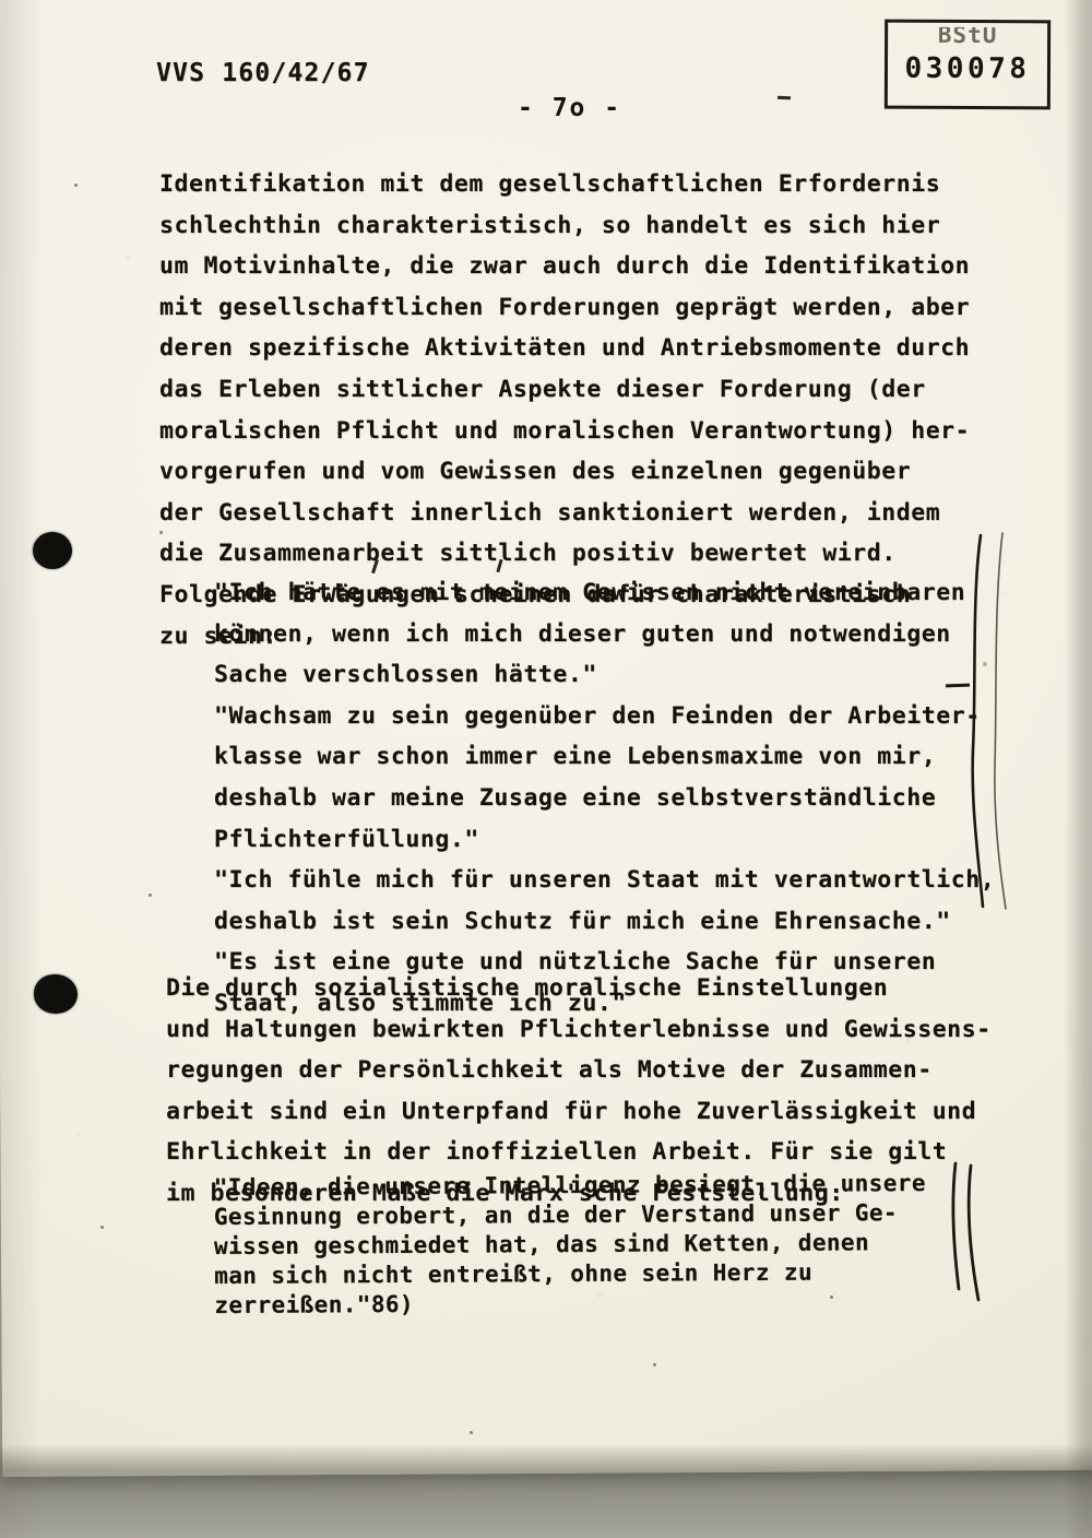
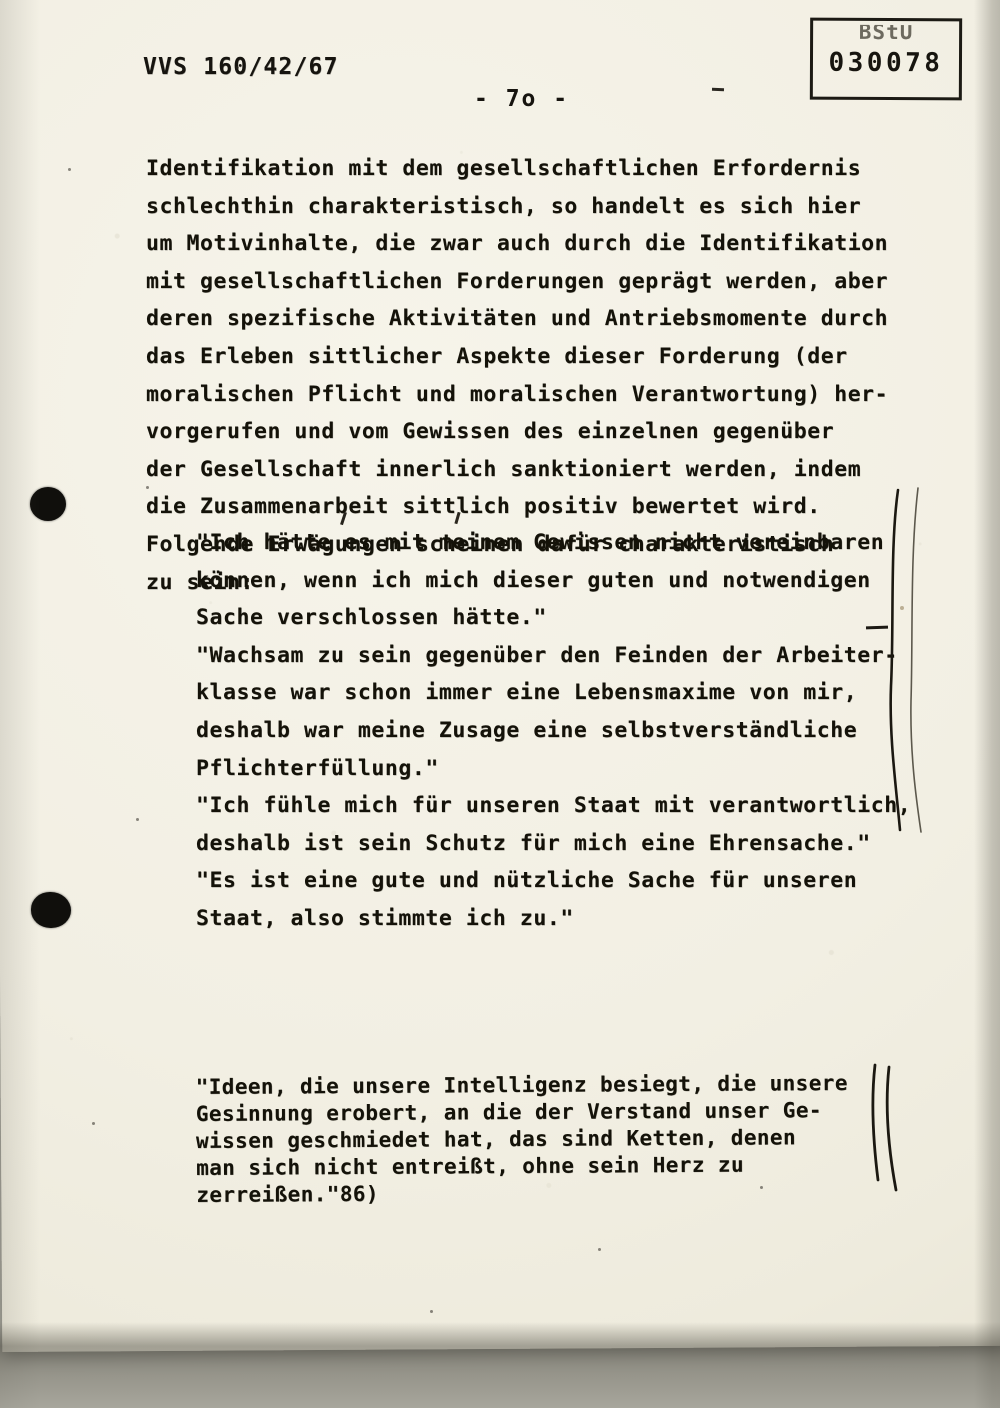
  VVS 160/42/67
  - 7o -
  BStU
  030078
  Identifikation mit dem gesellschaftlichen Erfordernis
  schlechthin charakteristisch, so handelt es sich hier
  um Motivinhalte, die zwar auch durch die Identifikation
  mit gesellschaftlichen Forderungen geprägt werden, aber
  deren spezifische Aktivitäten und Antriebsmomente durch
  das Erleben sittlicher Aspekte dieser Forderung (der
  moralischen Pflicht und moralischen Verantwortung) her-
  vorgerufen und vom Gewissen des einzelnen gegenüber
  der Gesellschaft innerlich sanktioniert werden, indem
  die Zusammenarbeit sittlich positiv bewertet wird.
  Folgende Erwägungen scheinen dafür charakteristisch
  zu sein:
  "Ich hätte es mit meinem Gewissen nicht vereinbaren
  können, wenn ich mich dieser guten und notwendigen
  Sache verschlossen hätte."
  "Wachsam zu sein gegenüber den Feinden der Arbeiter
  klasse war schon immer eine Lebensmaxime von mir,
  deshalb war meine Zusage eine selbstverständliche
  Pflichterfüllung."
  "Ich fühle mich für unseren Staat mit verantwortlich,
  deshalb ist sein Schutz für mich eine Ehrensache."
  "Es ist eine gute und nützliche Sache für unseren
  Staat, also stimmte ich zu."
- Die durch sozialistische moralische Einstellungen
- und Haltungen bewirkten Pflichterlebnisse und Gewissens-
- regungen der Persönlichkeit als Motive der Zusammen-
- arbeit sind ein Unterpfand für hohe Zuverlässigkeit und
- Ehrlichkeit in der inoffiziellen Arbeit. Für sie gilt
- im besonderen Maße die Marx'sche Feststellung:
  "Ideen, die unsere Intelligenz besiegt, die unsere
  Gesinnung erobert, an die der Verstand unser Ge-
  wissen geschmiedet hat, das sind Ketten, denen
  man sich nicht entreißt, ohne sein Herz zu
  zerreißen."86)
